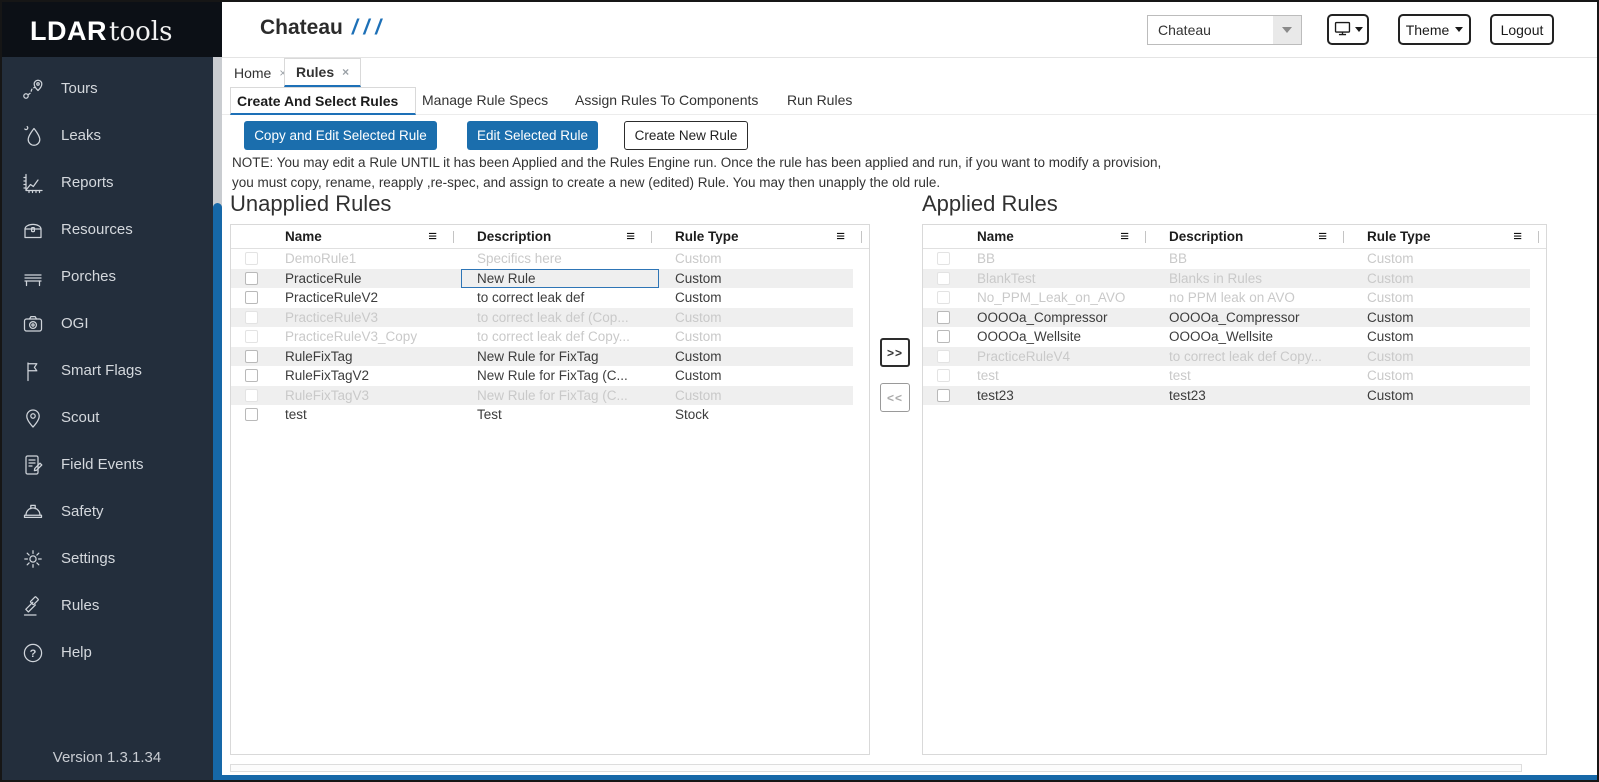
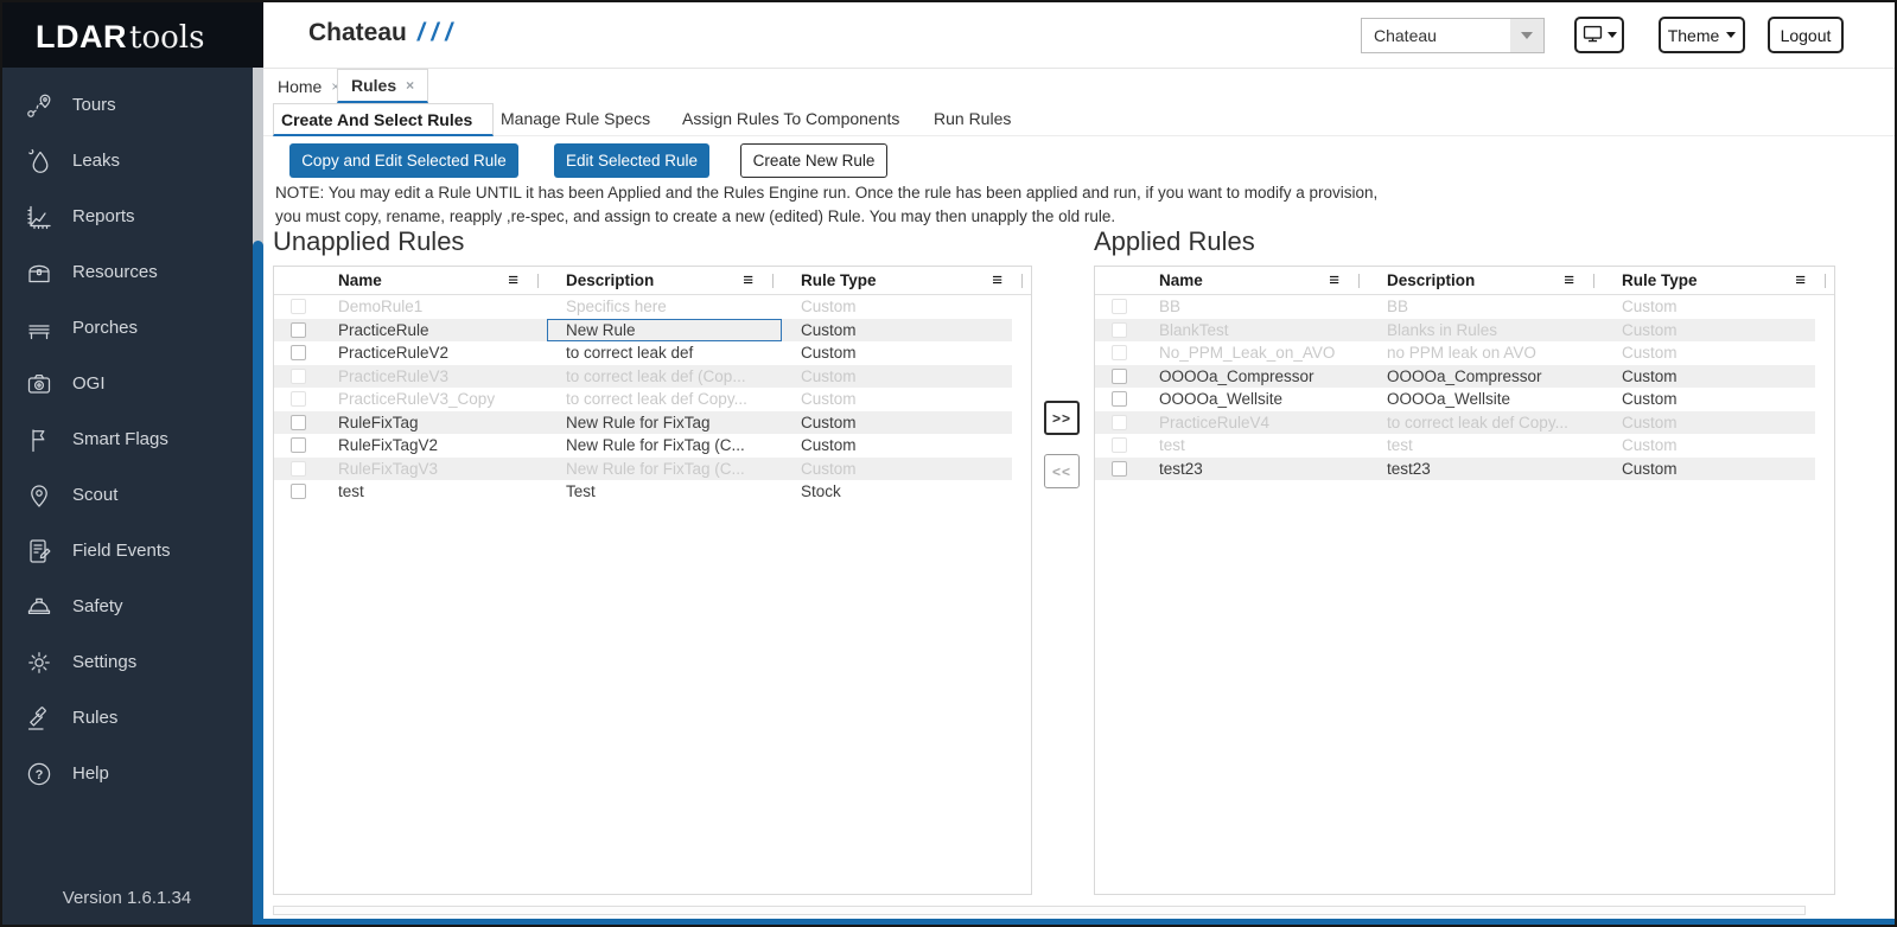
  LDAR
  tools
  Tours
  Leaks
  Reports
  Resources
  Porches
  OGI
  Smart Flags
  Scout
  Field Events
  Safety
  Settings
  Rules
  ?
  Help
- Version 1.3.1.34
+ Version 1.6.1.34
  Chateau / / /
  Chateau
  Theme
  Logout
  Home
  ×
  Rules
  ×
  Create And Select Rules
  Manage Rule Specs
  Assign Rules To Components
  Run Rules
  Copy and Edit Selected Rule
  Edit Selected Rule
  Create New Rule
  NOTE: You may edit a Rule UNTIL it has been Applied and the Rules Engine run. Once the rule has been applied and run, if you want to modify a provision,
  you must copy, rename, reapply ,re-spec, and assign to create a new (edited) Rule. You may then unapply the old rule.
  Unapplied Rules
  Applied Rules
  Name
  ≡
  Description
  ≡
  Rule Type
  ≡
  DemoRule1
  Specifics here
  Custom
  PracticeRule
  New Rule
  Custom
  PracticeRuleV2
  to correct leak def
  Custom
  PracticeRuleV3
  to correct leak def (Cop...
  Custom
  PracticeRuleV3_Copy
  to correct leak def Copy...
  Custom
  RuleFixTag
  New Rule for FixTag
  Custom
  RuleFixTagV2
  New Rule for FixTag (C...
  Custom
  RuleFixTagV3
  New Rule for FixTag (C...
  Custom
  test
  Test
  Stock
  Name
  ≡
  Description
  ≡
  Rule Type
  ≡
  BB
  BB
  Custom
  BlankTest
  Blanks in Rules
  Custom
  No_PPM_Leak_on_AVO
  no PPM leak on AVO
  Custom
  OOOOa_Compressor
  OOOOa_Compressor
  Custom
  OOOOa_Wellsite
  OOOOa_Wellsite
  Custom
  PracticeRuleV4
  to correct leak def Copy...
  Custom
  test
  test
  Custom
  test23
  test23
  Custom
  >>
  <<
